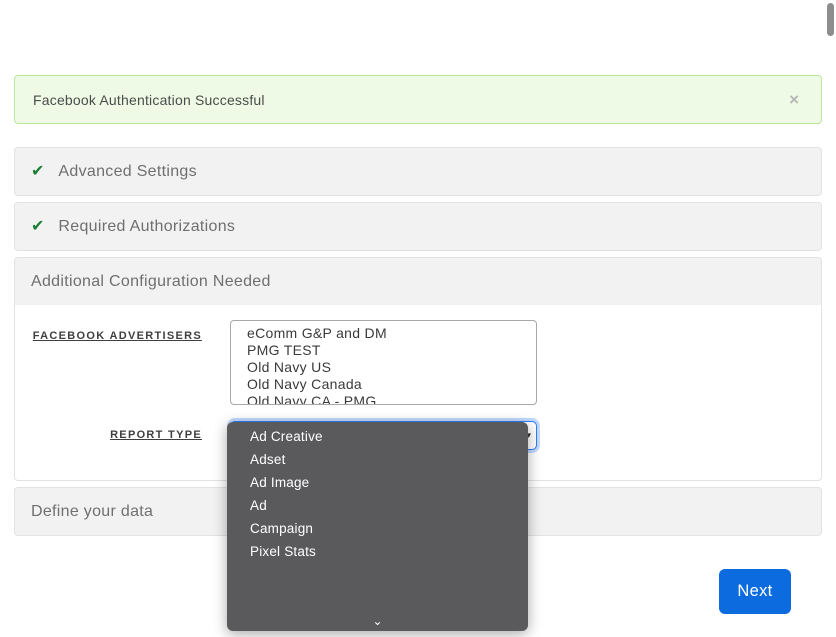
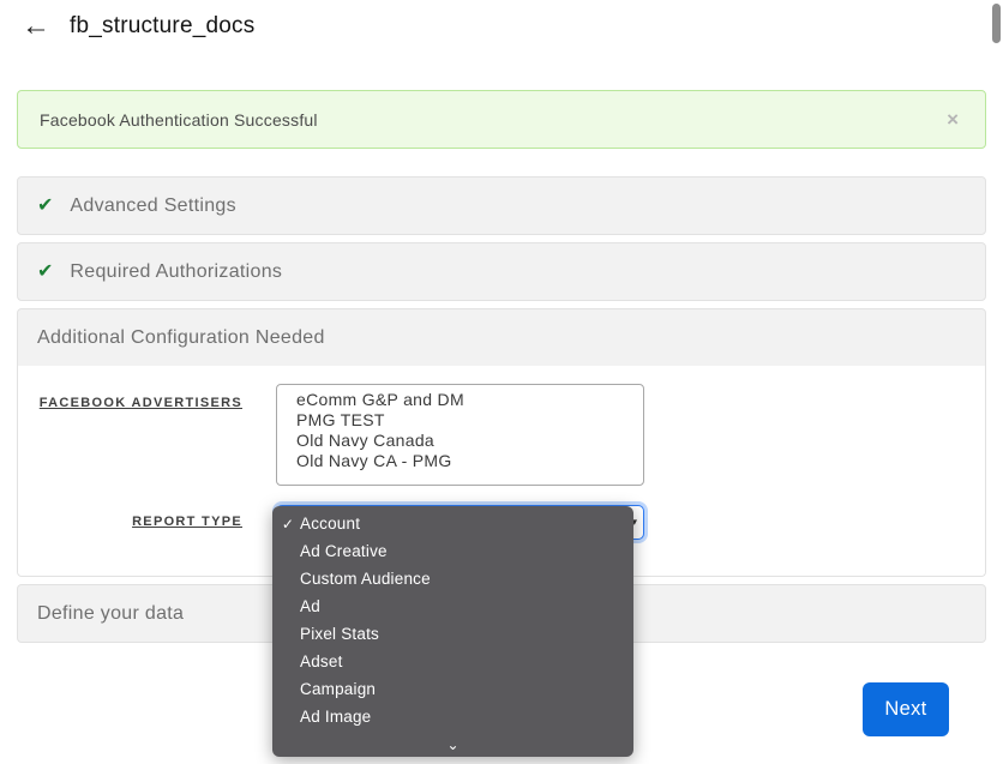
+ ←
+ fb_structure_docs
  Facebook Authentication Successful
  ×
  ✔
  Advanced Settings
  ✔
  Required Authorizations
  Additional Configuration Needed
  FACEBOOK ADVERTISERS
  eComm G&P and DM
  PMG TEST
- Old Navy US
  Old Navy Canada
  Old Navy CA - PMG
  REPORT TYPE
  ▾
  Define your data
  Next
+ ✓
+ Account
  Ad Creative
+ Custom Audience
- Adset
+ Ad
- Ad Image
+ Pixel Stats
- Ad
+ Adset
  Campaign
- Pixel Stats
+ Ad Image
  ⌄
